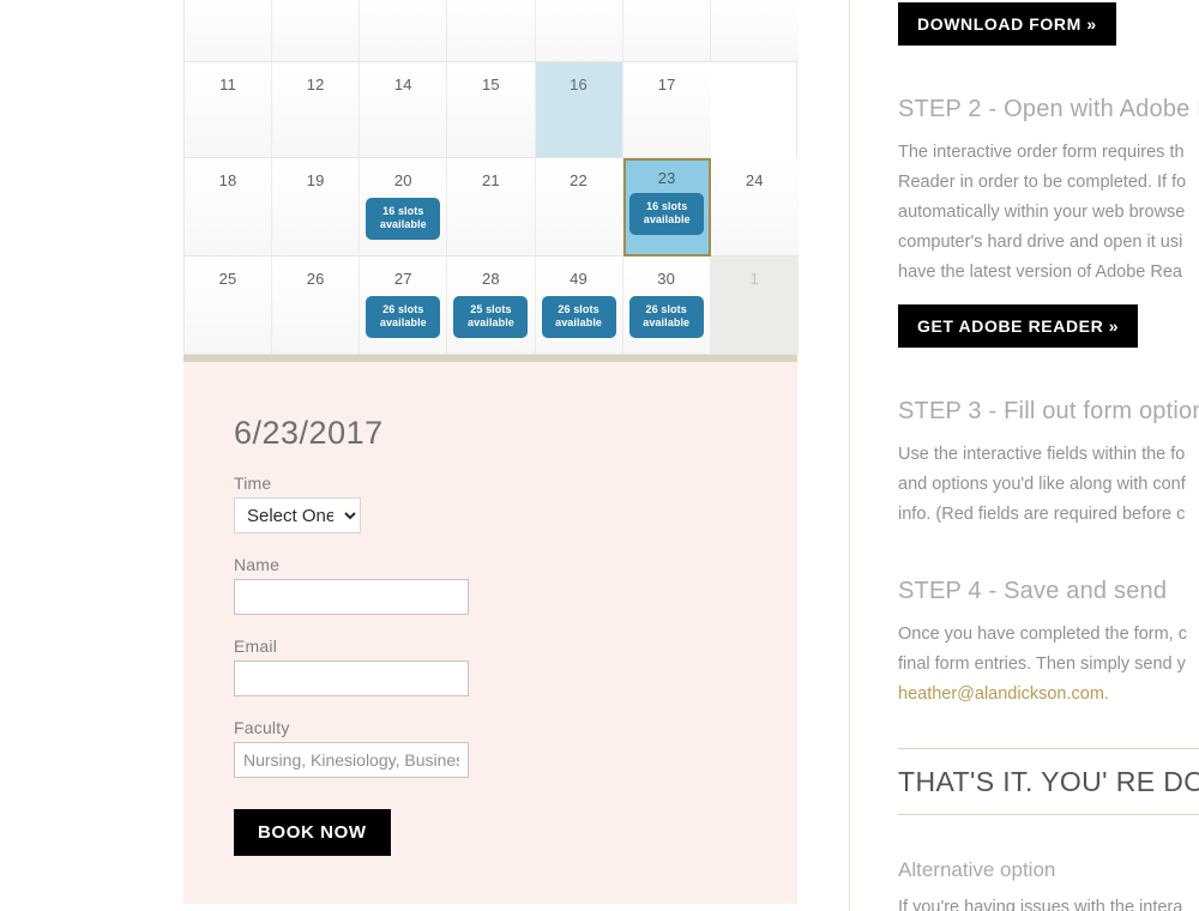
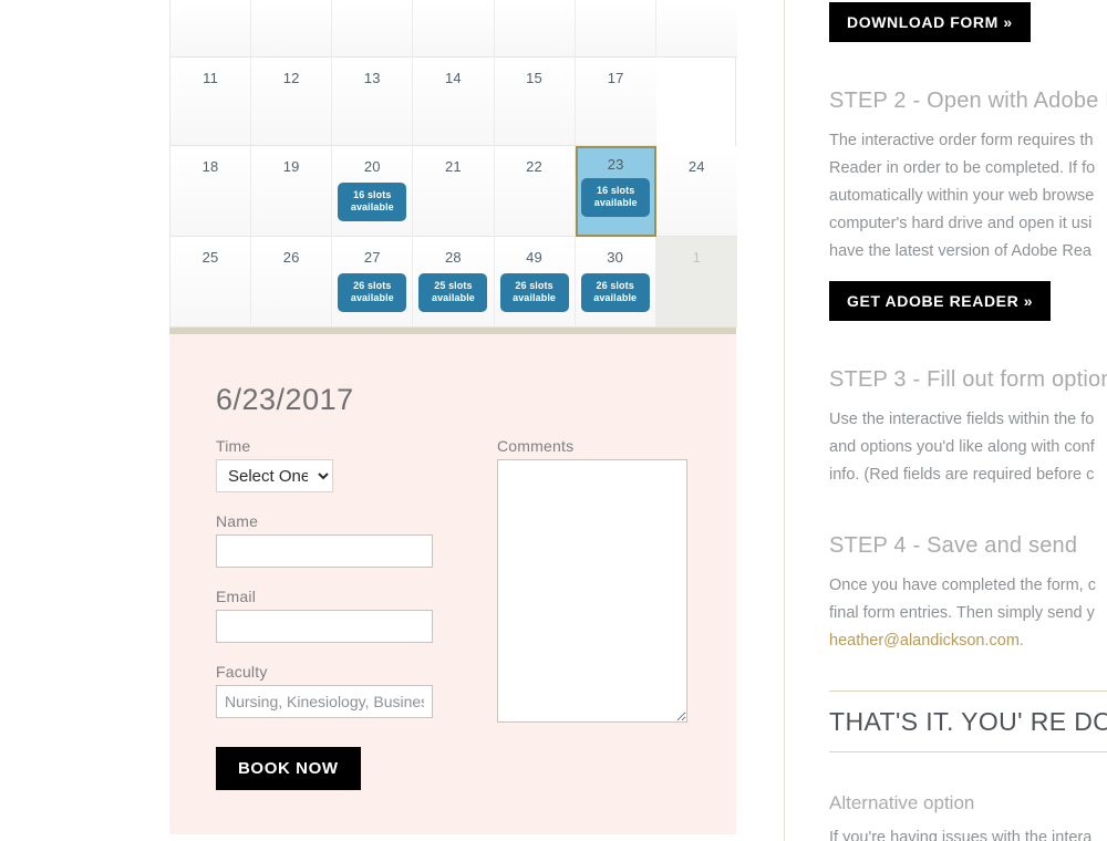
  11
  12
+ 13
  14
  15
- 16
  17
  18
  19
  20
  16 slots available
  21
  22
  23
  16 slots available
  24
  25
  26
  27
  26 slots available
  28
  25 slots available
  49
  26 slots available
  30
  26 slots available
  1
  6/23/2017
  Time
  Select One
  Name
  Email
  Faculty
  Nursing, Kinesiology, Busine
  BOOK NOW
+ Comments
  DOWNLOAD FORM »
  STEP 2 - Open with Adobe
  The interactive order form requires th
  Reader in order to be completed. If fo
  automatically within your web browse
  computer's hard drive and open it usi
  have the latest version of Adobe Rea
  GET ADOBE READER »
  STEP 3 - Fill out form optio
  Use the interactive fields within the fo
  and options you'd like along with conf
  info. (Red fields are required before c
  STEP 4 - Save and send
  Once you have completed the form, c
  final form entries. Then simply send y
  heather@alandickson.com.
  THAT'S IT. YOU' RE DO
  Alternative option
  If you're having issues with the intera
